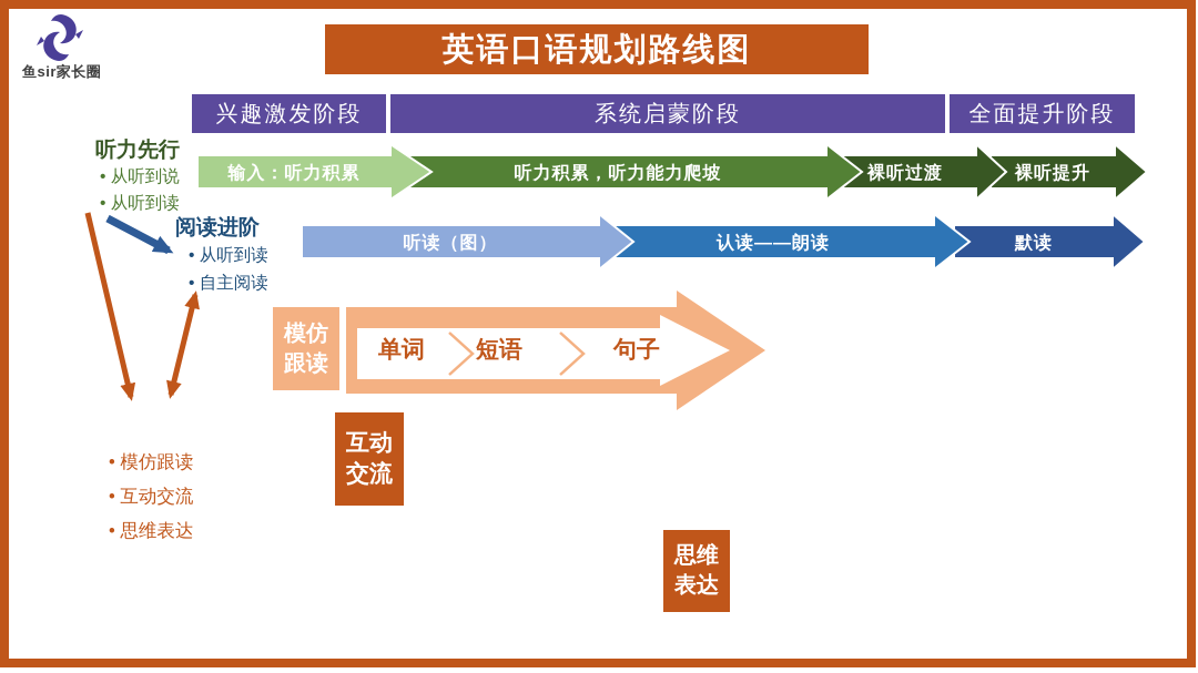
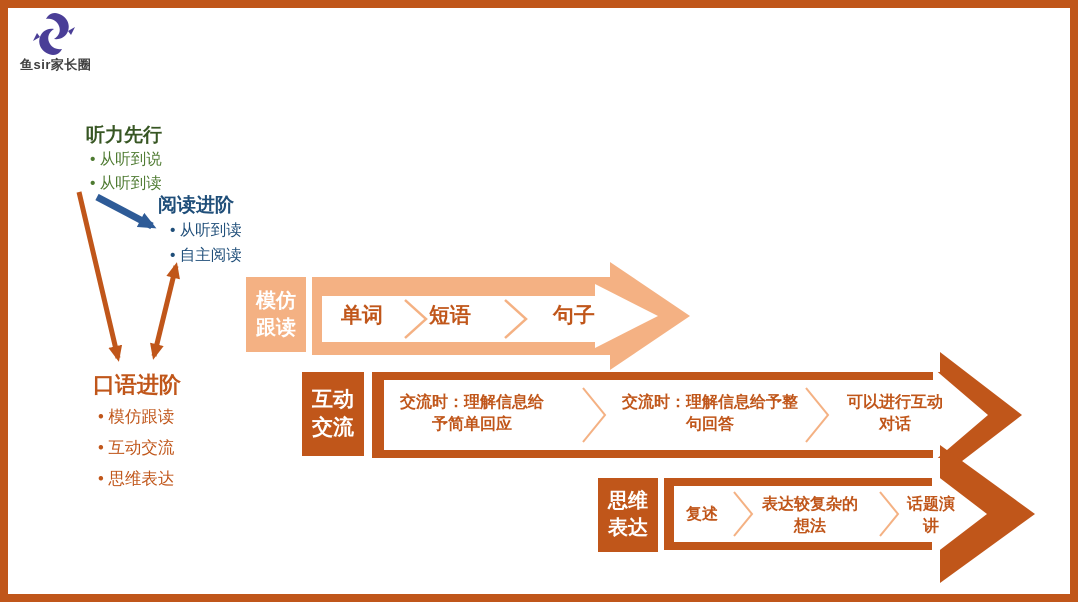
  鱼sir家长圈
- 英语口语规划路线图
- 兴趣激发阶段
- 系统启蒙阶段
- 全面提升阶段
- 输入：听力积累
- 听力积累，听力能力爬坡
- 裸听过渡
- 裸听提升
- 听读（图）
- 认读——朗读
- 默读
  听力先行
  从听到说
  从听到读
  阅读进阶
  从听到读
  自主阅读
+ 口语进阶
  模仿跟读
  互动交流
  思维表达
  模仿跟读
  互动交流
  思维表达
  单词
  短语
  句子
+ 交流时：理解信息给予简单回应
+ 交流时：理解信息给予整句回答
+ 可以进行互动对话
+ 复述
+ 表达较复杂的想法
+ 话题演讲
